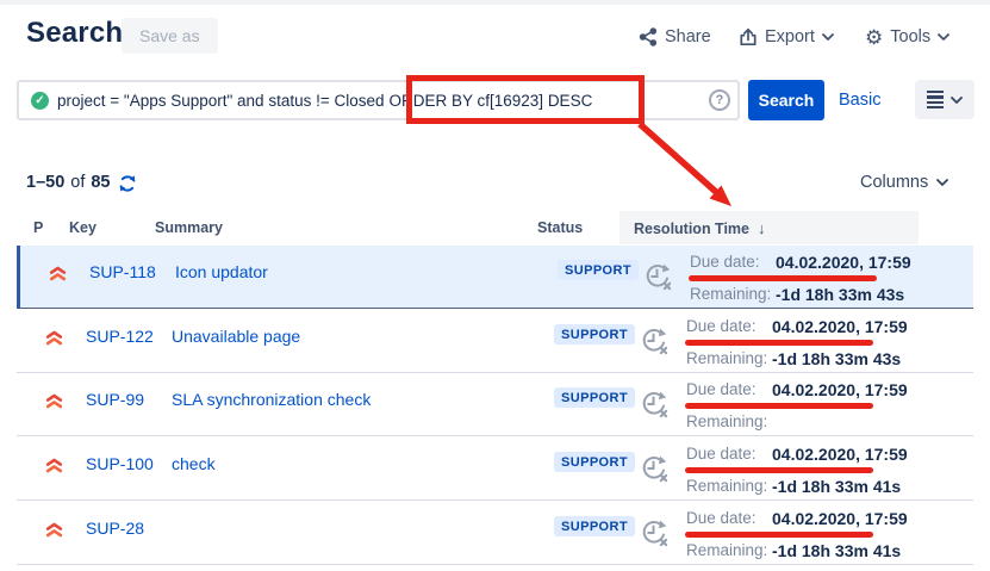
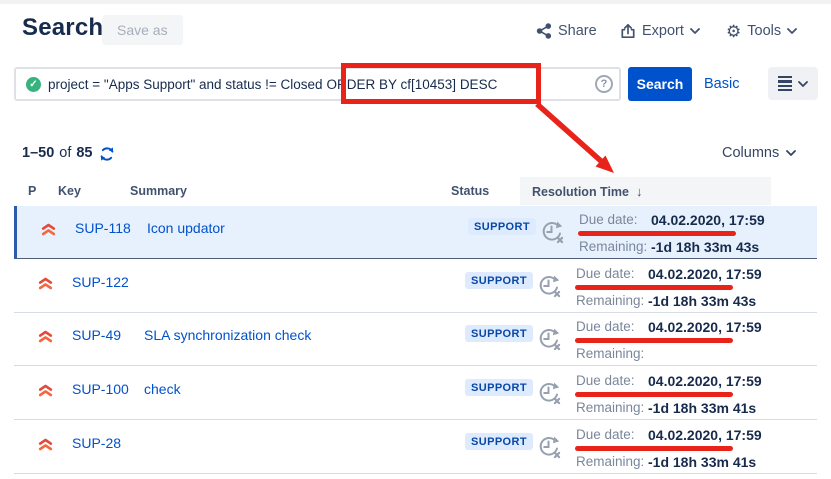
  Search
  Save as
  Share
  Export
  ⚙
  Tools
  ✓
- project = "Apps Support" and status != Closed ORDER BY cf[16923] DESC
+ project = "Apps Support" and status != Closed ORDER BY cf[10453] DESC
  ?
  Search
  Basic
  1–50
  of
  85
  Columns
  P
  Key
  Summary
  Status
  Resolution Time
  ↓
  SUP-118
  Icon updator
  SUPPORT
  Due date:
  04.02.2020, 17:59
  Remaining:
  -1d 18h 33m 43s
  SUP-122
- Unavailable page
  SUPPORT
  Due date:
  04.02.2020, 17:59
  Remaining:
  -1d 18h 33m 43s
- SUP-99
+ SUP-49
  SLA synchronization check
  SUPPORT
  Due date:
  04.02.2020, 17:59
  Remaining:
  SUP-100
  check
  SUPPORT
  Due date:
  04.02.2020, 17:59
  Remaining:
  -1d 18h 33m 41s
  SUP-28
  SUPPORT
  Due date:
  04.02.2020, 17:59
  Remaining:
  -1d 18h 33m 41s
